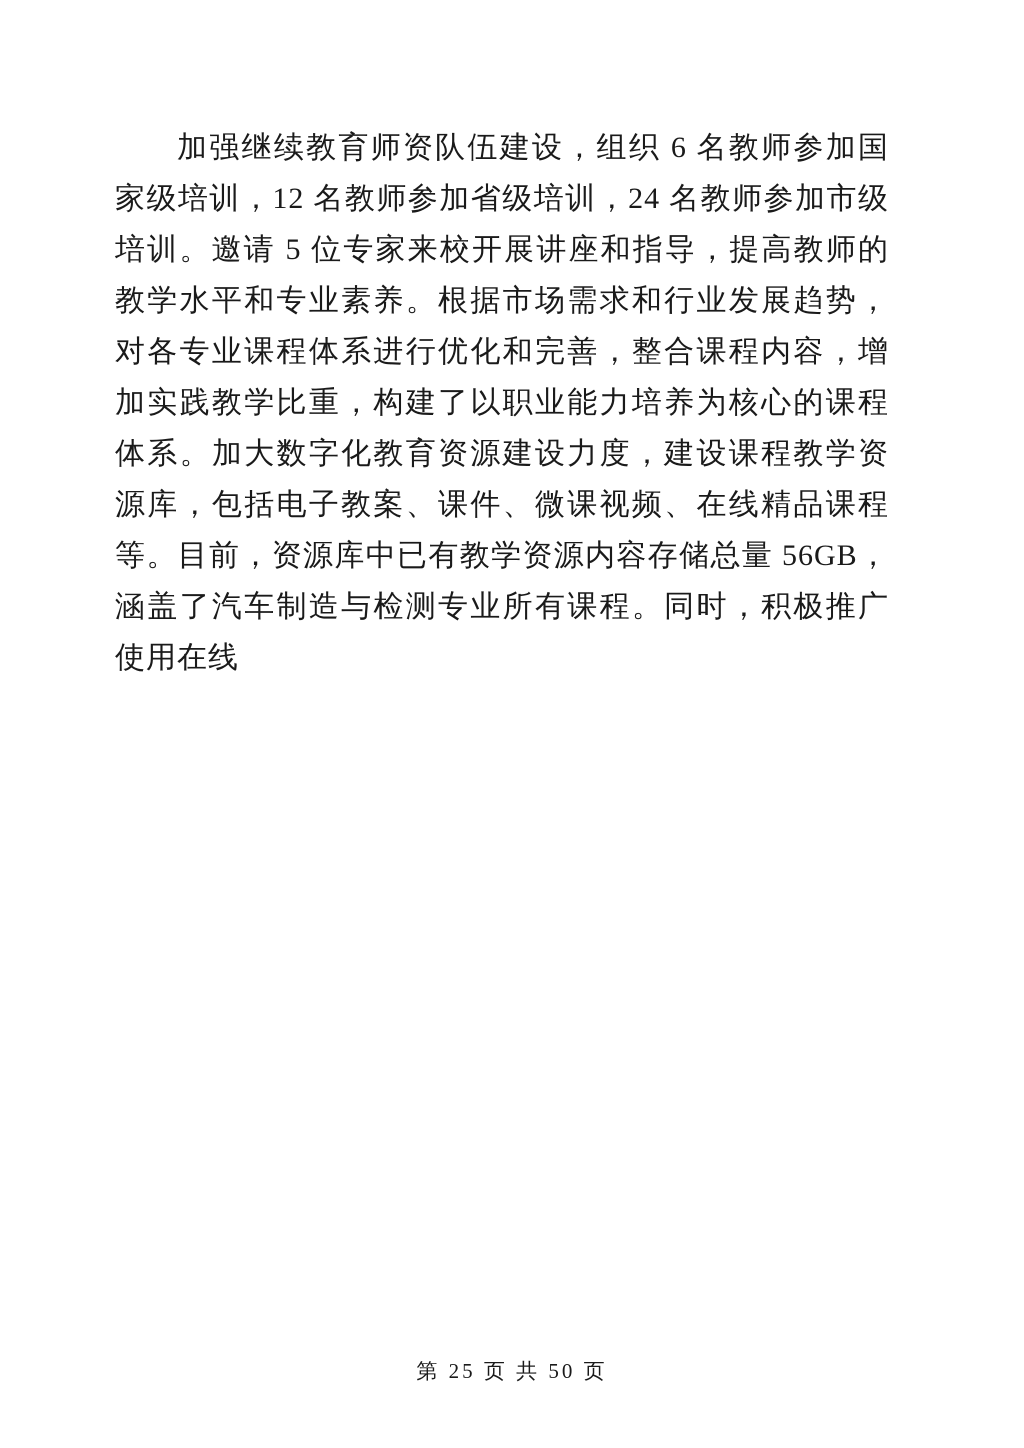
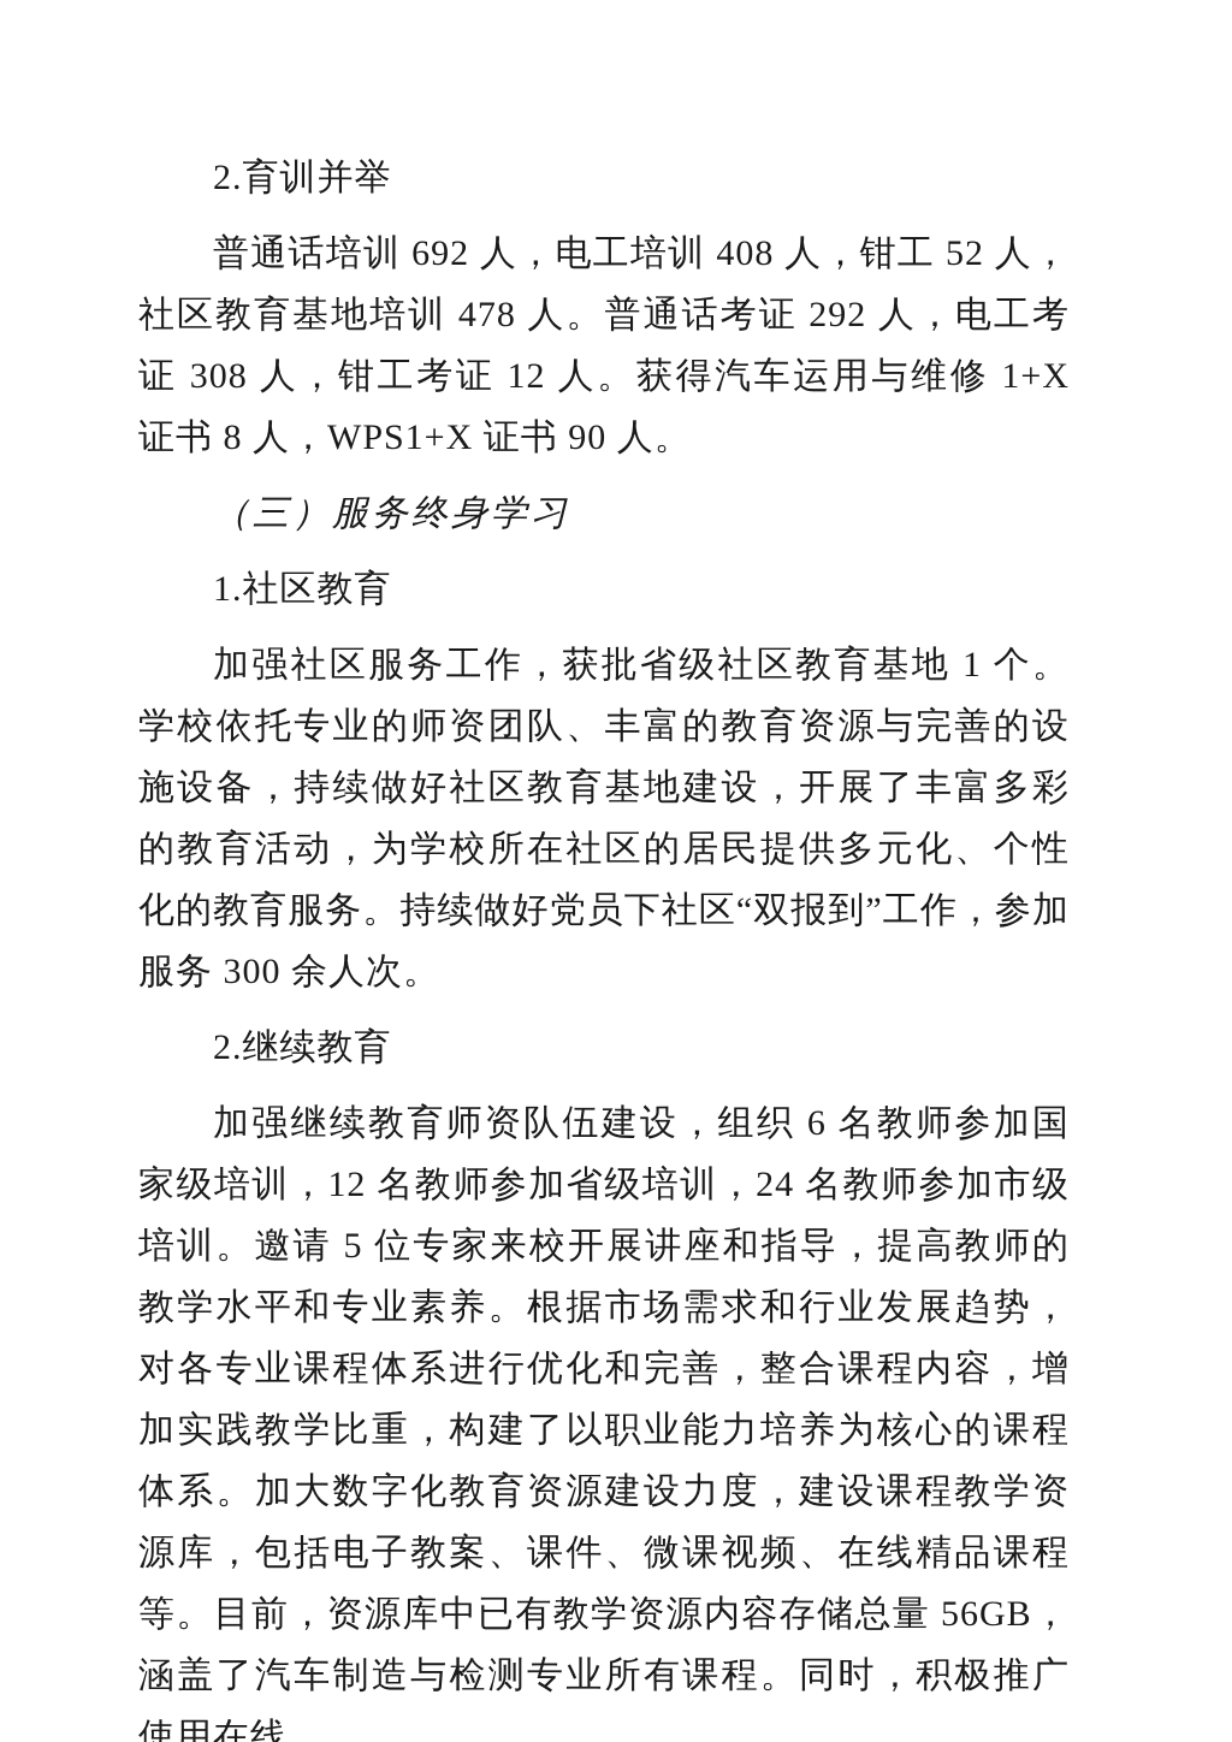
+ 2.育训并举
+ 普通话培训 692 人，电工培训 408 人，钳工 52 人，社区教育基地培训 478 人。普通话考证 292 人，电工考证 308 人，钳工考证 12 人。获得汽车运用与维修 1+X 证书 8 人，WPS1+X 证书 90 人。
+ （三）服务终身学习
+ 1.社区教育
+ 加强社区服务工作，获批省级社区教育基地 1 个。学校依托专业的师资团队、丰富的教育资源与完善的设施设备，持续做好社区教育基地建设，开展了丰富多彩的教育活动，为学校所在社区的居民提供多元化、个性化的教育服务。持续做好党员下社区“双报到”工作，参加服务 300 余人次。
+ 2.继续教育
  加强继续教育师资队伍建设，组织 6 名教师参加国家级培训，12 名教师参加省级培训，24 名教师参加市级培训。邀请 5 位专家来校开展讲座和指导，提高教师的教学水平和专业素养。根据市场需求和行业发展趋势，对各专业课程体系进行优化和完善，整合课程内容，增加实践教学比重，构建了以职业能力培养为核心的课程体系。加大数字化教育资源建设力度，建设课程教学资源库，包括电子教案、课件、微课视频、在线精品课程等。目前，资源库中已有教学资源内容存储总量 56GB，涵盖了汽车制造与检测专业所有课程。同时，积极推广使用在线
- 第 25 页 共 50 页
